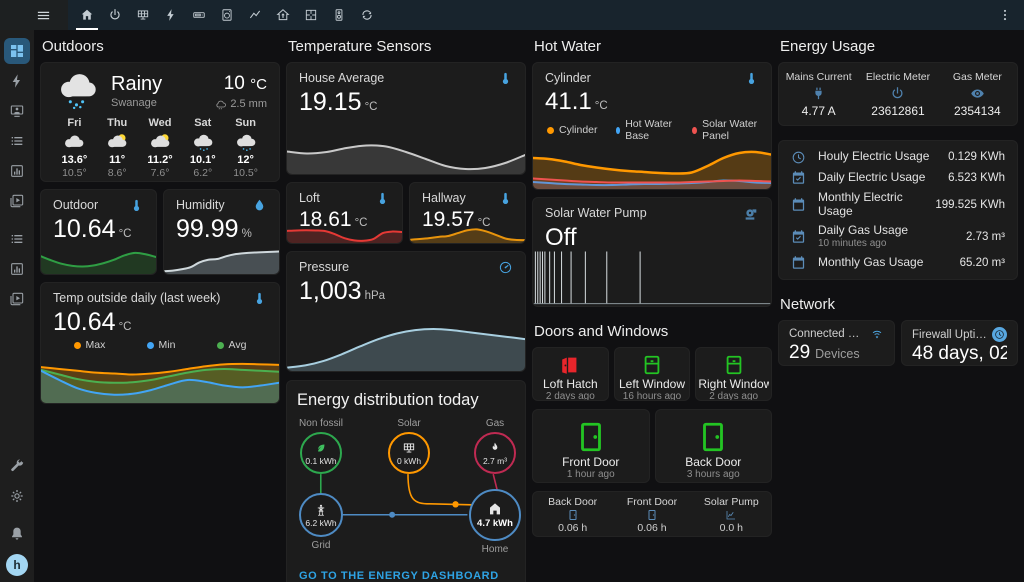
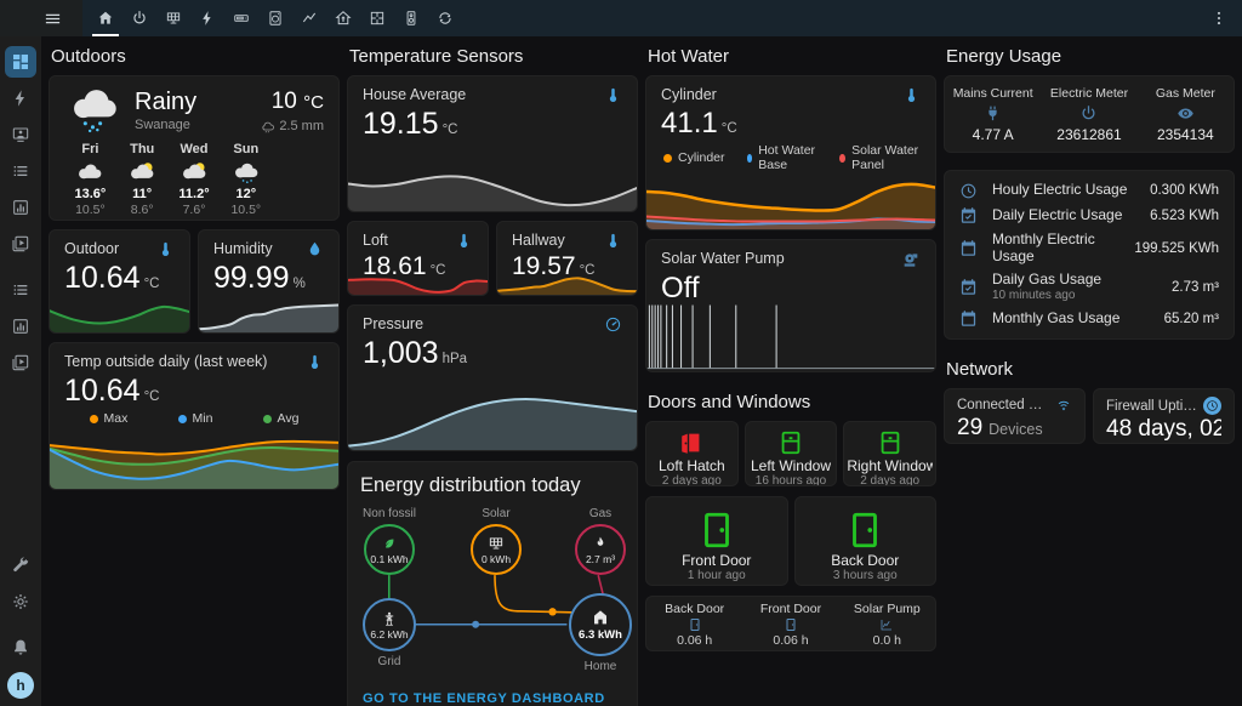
  h
  Outdoors
  Rainy
  Swanage
  10 °C
  2.5 mm
  Fri
  13.6°
  10.5°
  Thu
  11°
  8.6°
  Wed
  11.2°
  7.6°
- Sat
- 10.1°
- 6.2°
  Sun
  12°
  10.5°
  Outdoor
  10.64 °C
  Humidity
  99.99 %
  Temp outside daily (last week)
  10.64 °C
  Max
  Min
  Avg
  Temperature Sensors
  House Average
  19.15 °C
  Loft
  18.61 °C
  Hallway
  19.57 °C
  Pressure
  1,003 hPa
  Energy distribution today
  Non fossil
  Solar
  Gas
  Grid
  Home
  0.1 kWh
  0 kWh
  2.7 m³
  6.2 kWh
- 4.7 kWh
+ 6.3 kWh
  GO TO THE ENERGY DASHBOARD
  Hot Water
  Cylinder
  41.1 °C
  Cylinder
  Hot Water Base
  Solar Water Panel
  Solar Water Pump
  Off
  Doors and Windows
  Loft Hatch
  2 days ago
  Left Window
  16 hours ago
  Right Window
  2 days ago
  Front Door
  1 hour ago
  Back Door
  3 hours ago
  Back Door
  0.06 h
  Front Door
  0.06 h
  Solar Pump
  0.0 h
  Energy Usage
  Mains Current
  4.77 A
  Electric Meter
  23612861
  Gas Meter
  2354134
  Houly Electric Usage
- 0.129 KWh
+ 0.300 KWh
  Daily Electric Usage
  6.523 KWh
  Monthly Electric Usage
  199.525 KWh
  Daily Gas Usage
  10 minutes ago
  2.73 m³
  Monthly Gas Usage
  65.20 m³
  Network
  29 Devices
  Firewall Uptim
